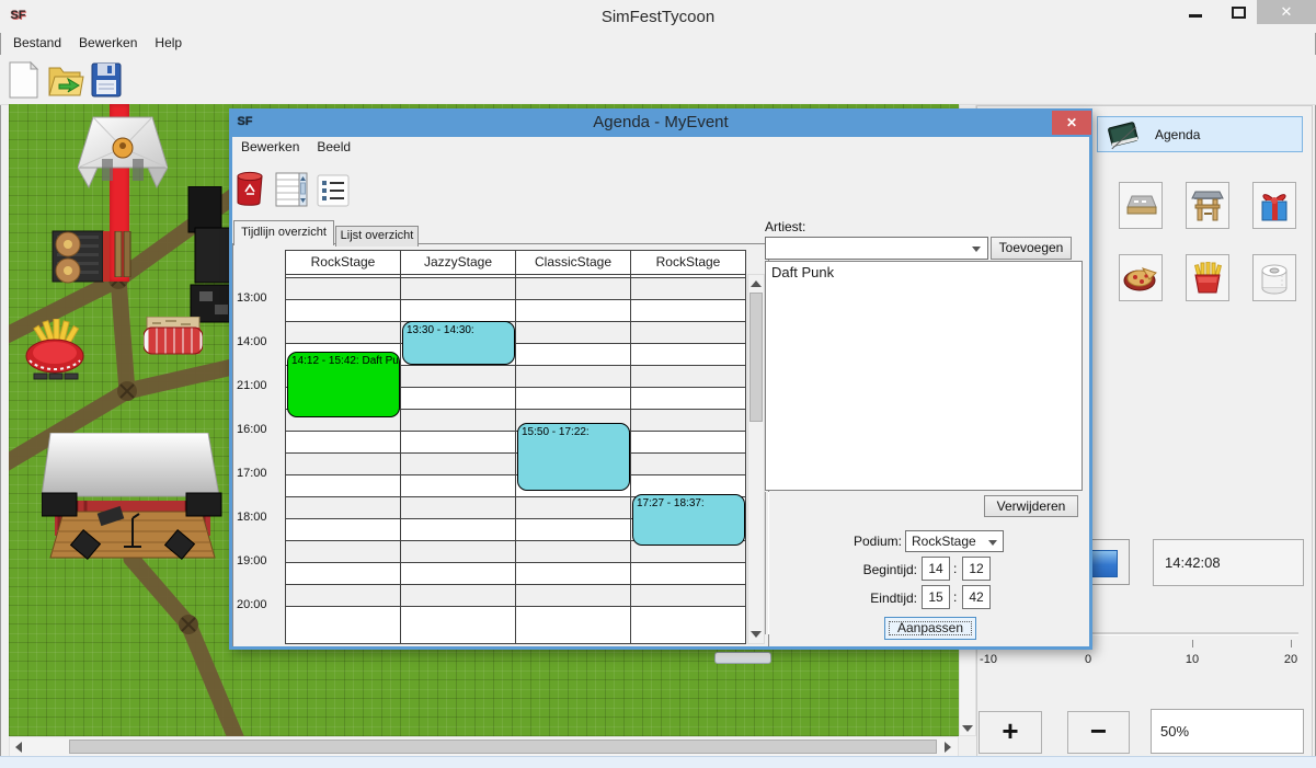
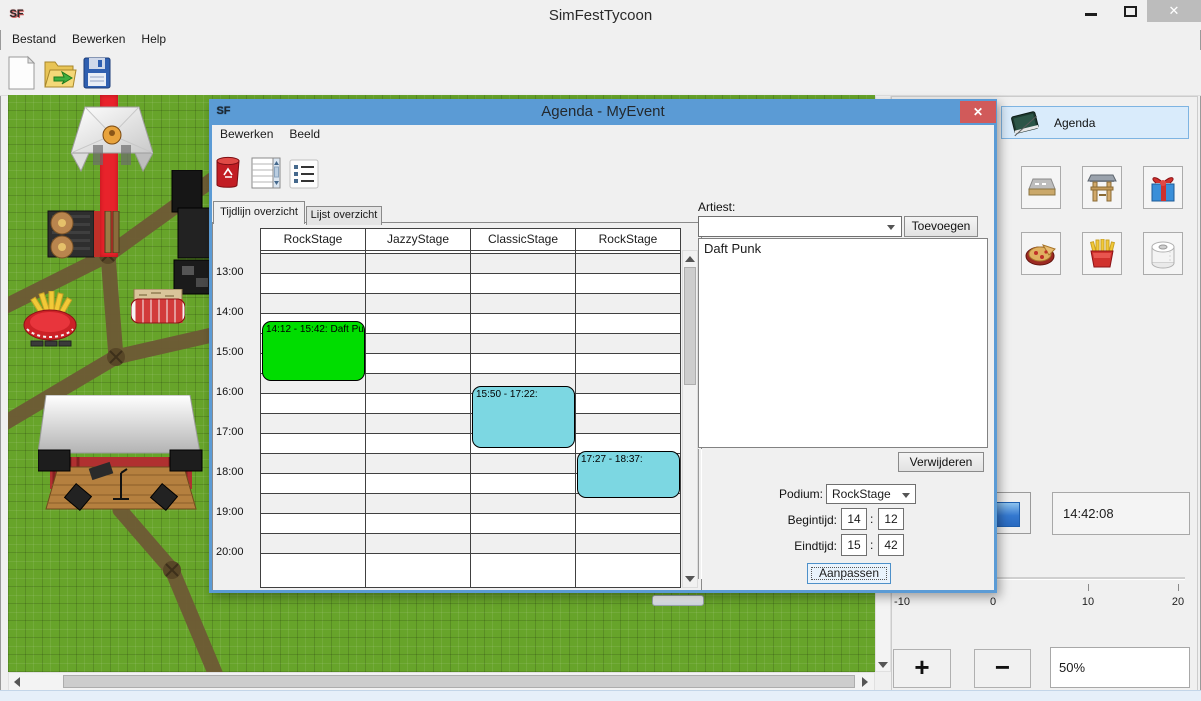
  SF
  SimFestTycoon
  ✕
  Bestand Bewerken Help
  Agenda
  14:42:08
  -10
  0
  10
  20
  +
  −
  50%
  SF
  Agenda - MyEvent
  ✕
  Bewerken Beeld
  Tijdlijn overzicht
  Lijst overzicht
  RockStage
  JazzyStage
  ClassicStage
  RockStage
  13:00
  14:00
- 21:00
+ 15:00
  16:00
  17:00
  18:00
  19:00
  20:00
  14:12 - 15:42: Daft Pu
- 13:30 - 14:30:
  15:50 - 17:22:
  17:27 - 18:37:
  Artiest:
  Toevoegen
  Daft Punk
  Verwijderen
  Podium:
  RockStage
  Begintijd:
  14
  :
  12
  Eindtijd:
  15
  :
  42
  Aanpassen
